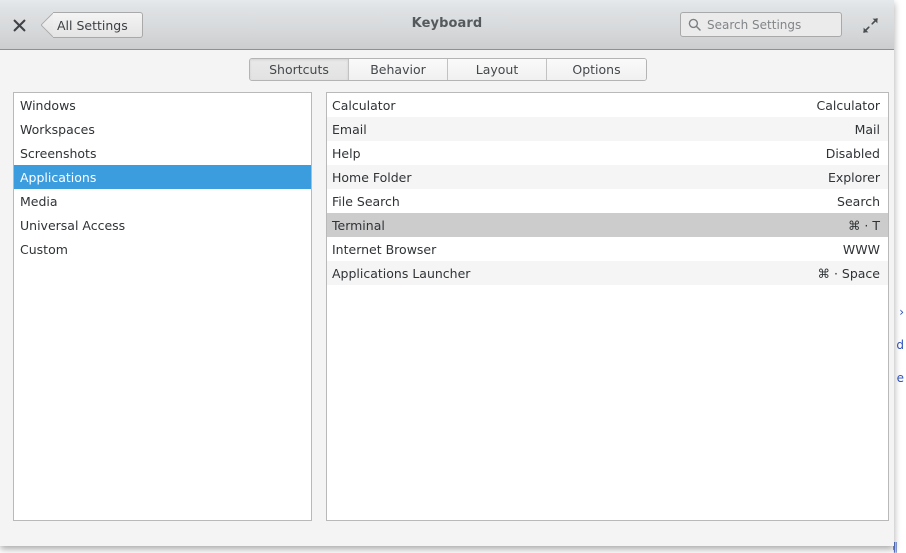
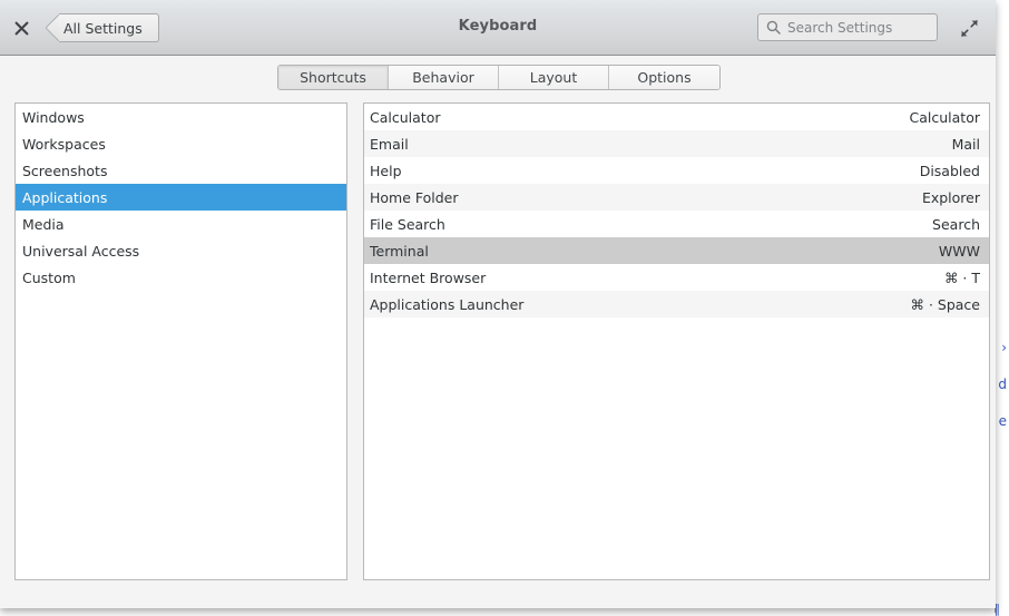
  ›
  d
  e
  ‖
  All Settings
  Keyboard
  Search Settings
  Shortcuts
  Behavior
  Layout
  Options
  Windows
  Workspaces
  Screenshots
  Applications
  Media
  Universal Access
  Custom
  Calculator
  Calculator
  Email
  Mail
  Help
  Disabled
  Home Folder
  Explorer
  File Search
  Search
  Terminal
- ⌘ · T
+ WWW
  Internet Browser
- WWW
+ ⌘ · T
  Applications Launcher
  ⌘ · Space
